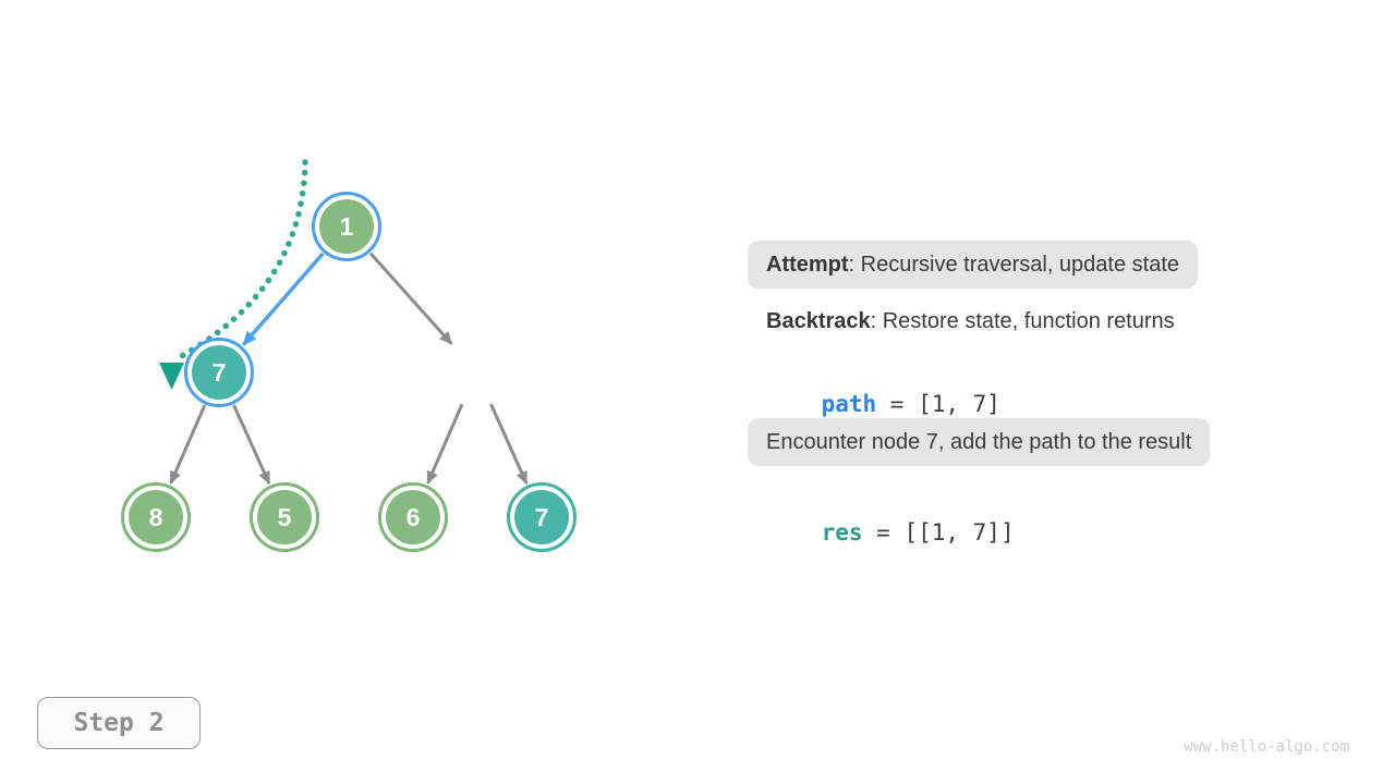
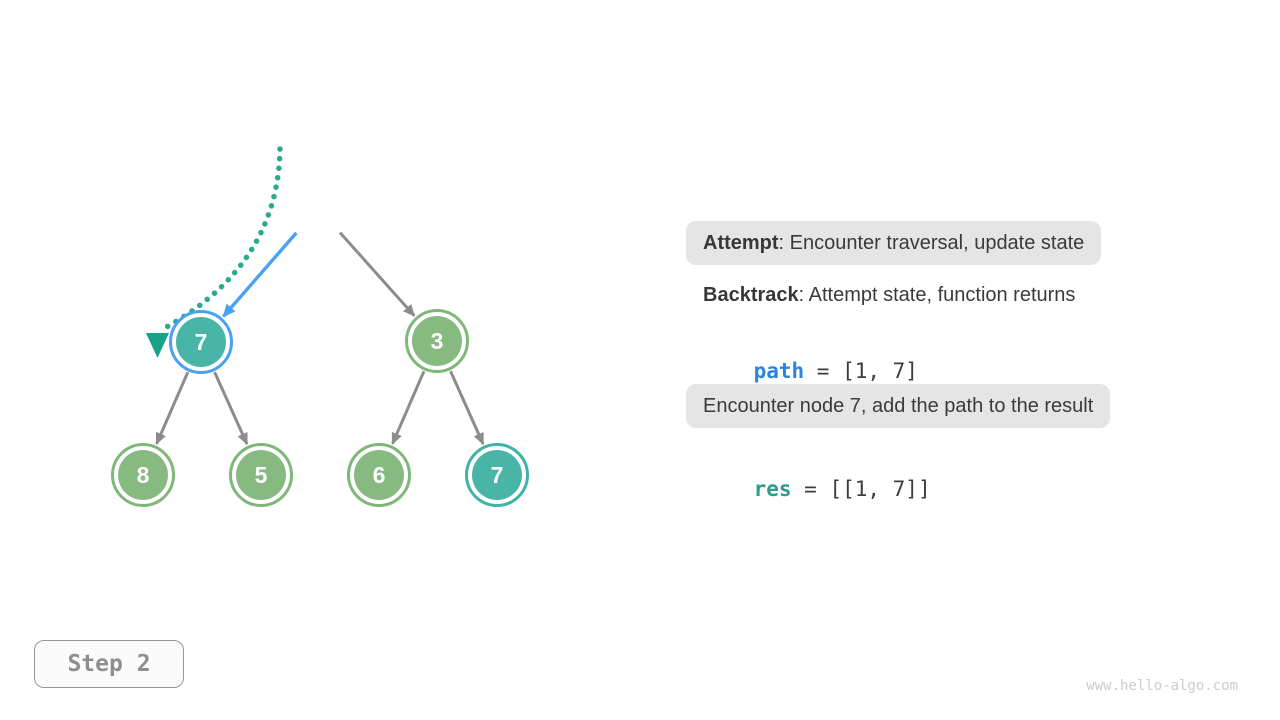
- 1
  7
+ 3
  8
  5
  6
  7
- Attempt: Recursive traversal, update state
+ Attempt: Encounter traversal, update state
- Backtrack: Restore state, function returns
+ Backtrack: Attempt state, function returns
  path = [1, 7]
  Encounter node 7, add the path to the result
  res = [[1, 7]]
  Step 2
  www.hello-algo.com
